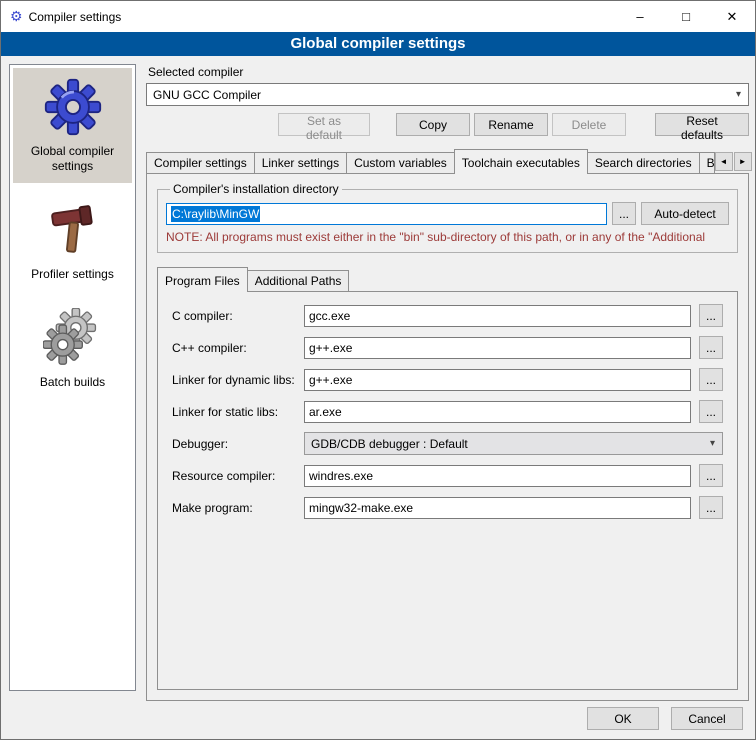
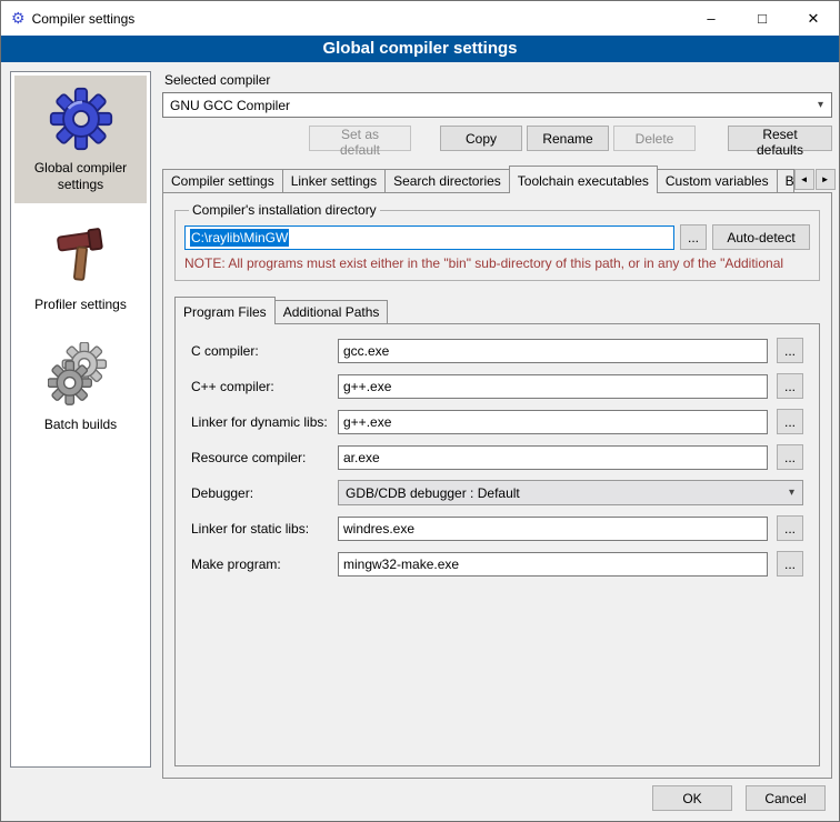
  ⚙
  Compiler settings
  –
  □
  ✕
  Global compiler settings
  Global compiler settings
  Profiler settings
  Batch builds
  Selected compiler
  GNU GCC Compiler
  ▾
  Set as default
  Copy
  Rename
  Delete
  Reset defaults
  Compiler settings
  Linker settings
- Custom variables
+ Search directories
  Toolchain executables
- Search directories
+ Custom variables
  ◄
  ►
  Compiler's installation directory
  C:\raylib\MinGW
  ...
  Auto-detect
  NOTE: All programs must exist either in the "bin" sub-directory of this path, or in any of the "Additional
  Program Files
  Additional Paths
  C compiler:
  gcc.exe
  ...
  C++ compiler:
  g++.exe
  ...
  Linker for dynamic libs:
  g++.exe
  ...
- Linker for static libs:
+ Resource compiler:
  ar.exe
  ...
  Debugger:
  GDB/CDB debugger : Default
  ▾
- Resource compiler:
+ Linker for static libs:
  windres.exe
  ...
  Make program:
  mingw32-make.exe
  ...
  OK
  Cancel
